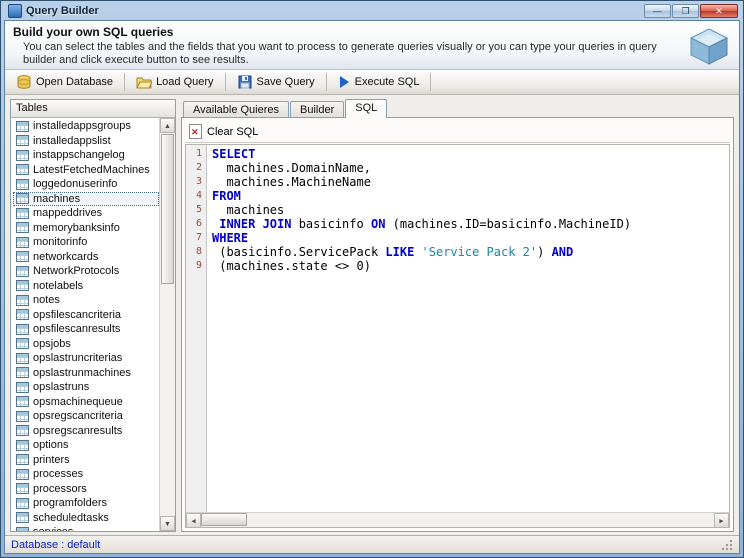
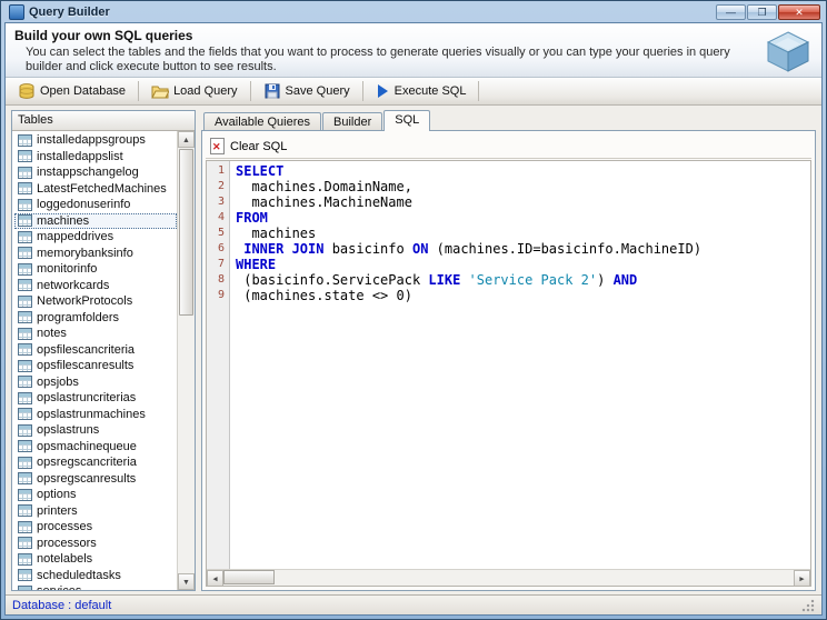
  Query Builder
  —
  ❐
  ✕
  Build your own SQL queries
  You can select the tables and the fields that you want to process to generate queries visually or you can type your queries in query builder and click execute button to see results.
  Open Database
  Load Query
  Save Query
  Execute SQL
  Tables
  installedappsgroups
  installedappslist
  instappschangelog
  LatestFetchedMachines
  loggedonuserinfo
  machines
  mappeddrives
  memorybanksinfo
  monitorinfo
  networkcards
  NetworkProtocols
- notelabels
+ programfolders
  notes
  opsfilescancriteria
  opsfilescanresults
  opsjobs
  opslastruncriterias
  opslastrunmachines
  opslastruns
  opsmachinequeue
  opsregscancriteria
  opsregscanresults
  options
  printers
  processes
  processors
- programfolders
+ notelabels
  scheduledtasks
  Available Quieres
  Builder
  SQL
  Clear SQL
  1
  SELECT
  2
  machines.DomainName,
  3
  machines.MachineName
  4
  FROM
  5
  machines
  6
  INNER JOIN basicinfo ON (machines.ID=basicinfo.MachineID)
  7
  WHERE
  8
  (basicinfo.ServicePack LIKE 'Service Pack 2') AND
  9
  (machines.state <> 0)
  ◀
  ▶
  Database : default
